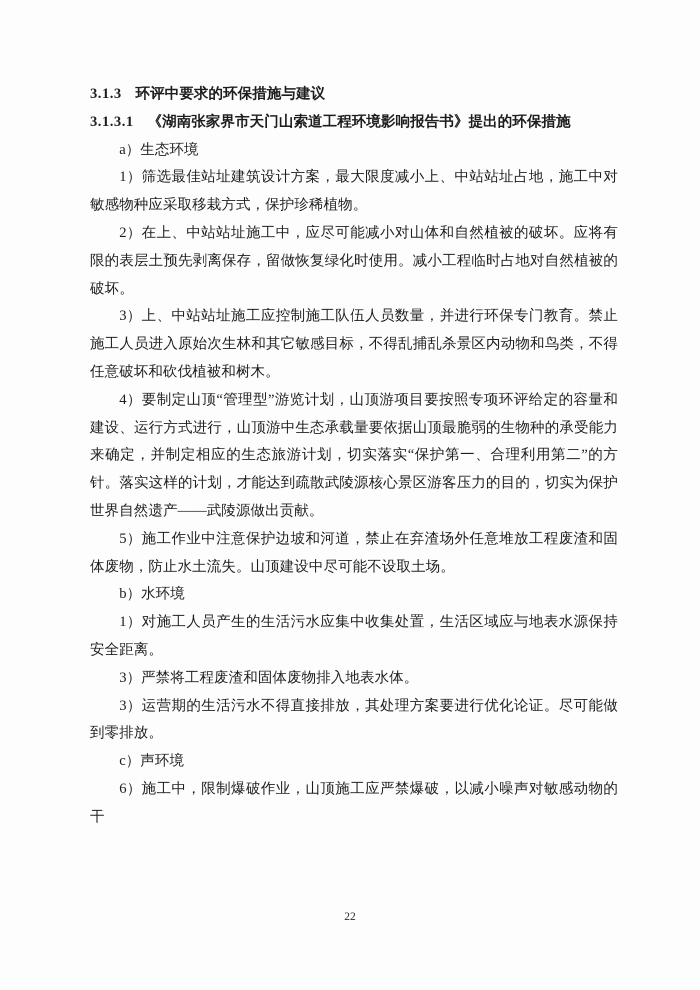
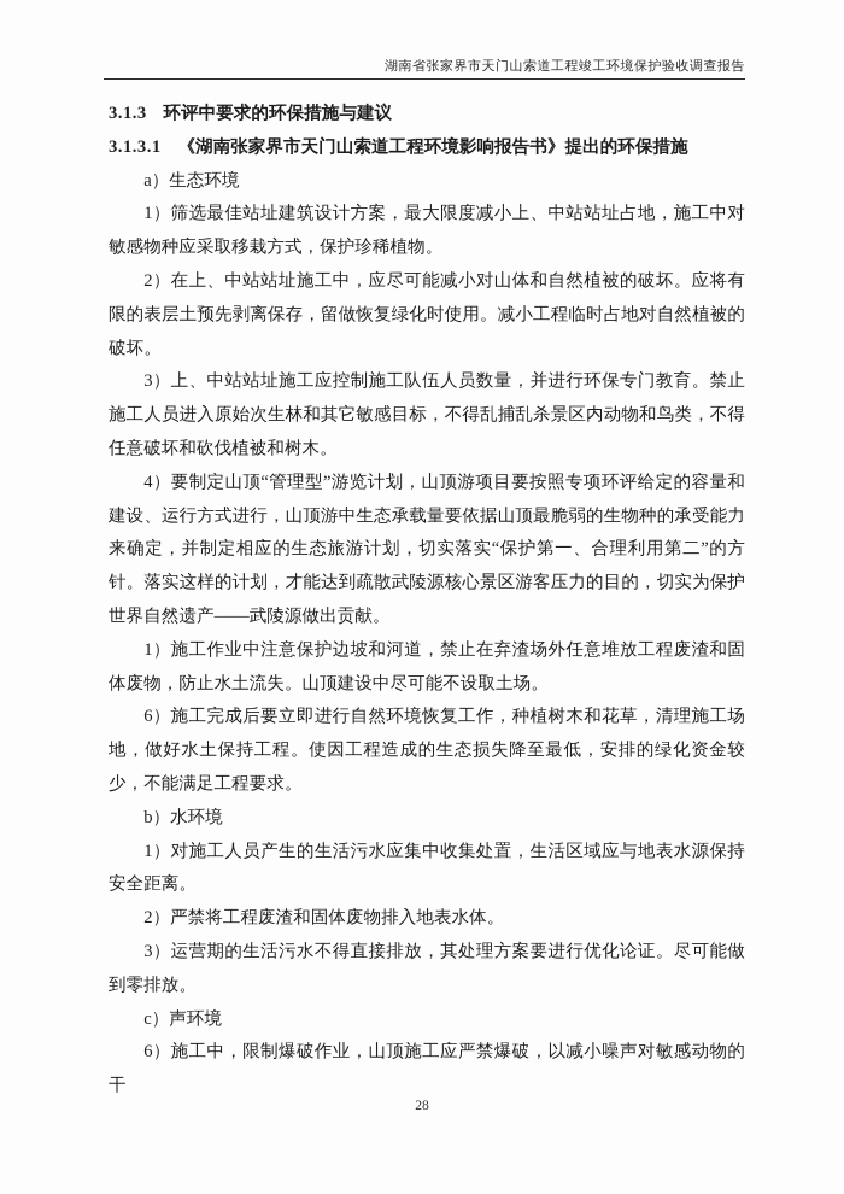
+ 湖南省张家界市天门山索道工程竣工环境保护验收调查报告
  3.1.3 环评中要求的环保措施与建议
  3.1.3.1 《湖南张家界市天门山索道工程环境影响报告书》提出的环保措施
  a）生态环境
  1）筛选最佳站址建筑设计方案，最大限度减小上、中站站址占地，施工中对敏感物种应采取移栽方式，保护珍稀植物。
  2）在上、中站站址施工中，应尽可能减小对山体和自然植被的破坏。应将有限的表层土预先剥离保存，留做恢复绿化时使用。减小工程临时占地对自然植被的破坏。
  3）上、中站站址施工应控制施工队伍人员数量，并进行环保专门教育。禁止施工人员进入原始次生林和其它敏感目标，不得乱捕乱杀景区内动物和鸟类，不得任意破坏和砍伐植被和树木。
  4）要制定山顶“管理型”游览计划，山顶游项目要按照专项环评给定的容量和建设、运行方式进行，山顶游中生态承载量要依据山顶最脆弱的生物种的承受能力来确定，并制定相应的生态旅游计划，切实落实“保护第一、合理利用第二”的方针。落实这样的计划，才能达到疏散武陵源核心景区游客压力的目的，切实为保护世界自然遗产——武陵源做出贡献。
- 5）施工作业中注意保护边坡和河道，禁止在弃渣场外任意堆放工程废渣和固体废物，防止水土流失。山顶建设中尽可能不设取土场。
+ 1）施工作业中注意保护边坡和河道，禁止在弃渣场外任意堆放工程废渣和固体废物，防止水土流失。山顶建设中尽可能不设取土场。
+ 6）施工完成后要立即进行自然环境恢复工作，种植树木和花草，清理施工场地，做好水土保持工程。使因工程造成的生态损失降至最低，安排的绿化资金较少，不能满足工程要求。
  b）水环境
  1）对施工人员产生的生活污水应集中收集处置，生活区域应与地表水源保持安全距离。
- 3）严禁将工程废渣和固体废物排入地表水体。
+ 2）严禁将工程废渣和固体废物排入地表水体。
  3）运营期的生活污水不得直接排放，其处理方案要进行优化论证。尽可能做到零排放。
  c）声环境
  6）施工中，限制爆破作业，山顶施工应严禁爆破，以减小噪声对敏感动物的干
- 22
+ 28
